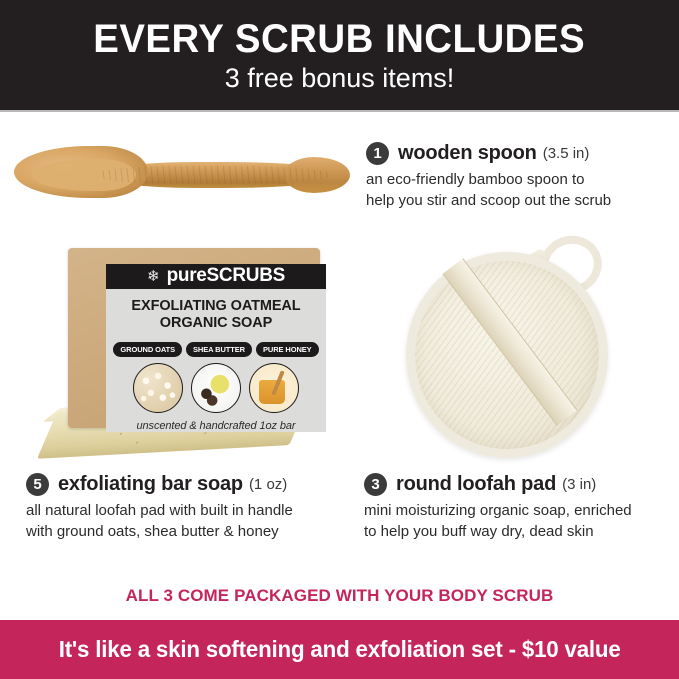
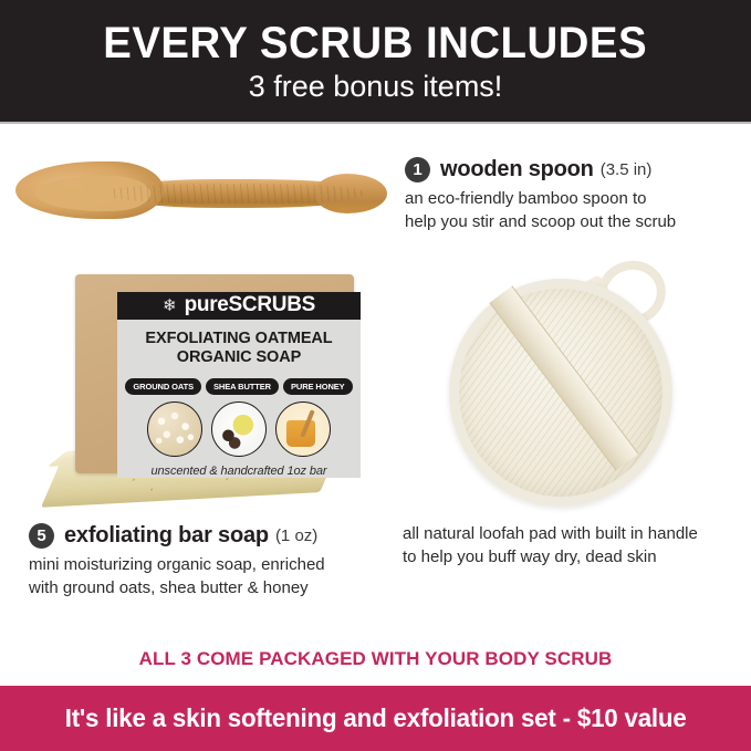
  EVERY SCRUB INCLUDES
  3 free bonus items!
  1
  wooden spoon
  (3.5 in)
  an eco-friendly bamboo spoon to
  help you stir and scoop out the scrub
  ❄
  pureSCRUBS
  EXFOLIATING OATMEAL
  ORGANIC SOAP
  GROUND OATS
  SHEA BUTTER
  PURE HONEY
  unscented & handcrafted 1oz bar
  5
  exfoliating bar soap
  (1 oz)
- all natural loofah pad with built in handle
+ mini moisturizing organic soap, enriched
  with ground oats, shea butter & honey
- 3
- round loofah pad
- (3 in)
- mini moisturizing organic soap, enriched
+ all natural loofah pad with built in handle
  to help you buff way dry, dead skin
  ALL 3 COME PACKAGED WITH YOUR BODY SCRUB
  It's like a skin softening and exfoliation set - $10 value
